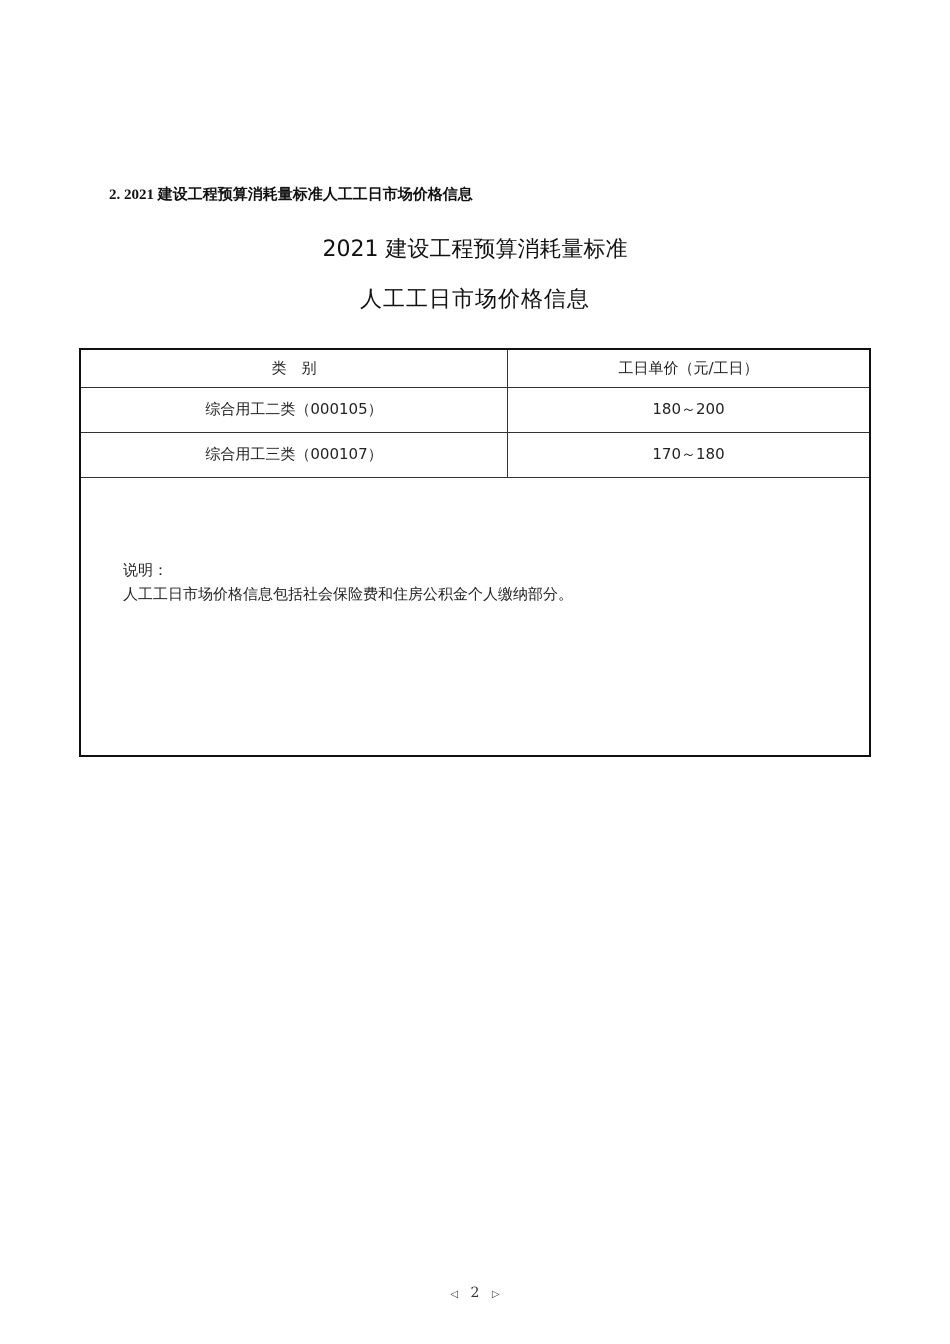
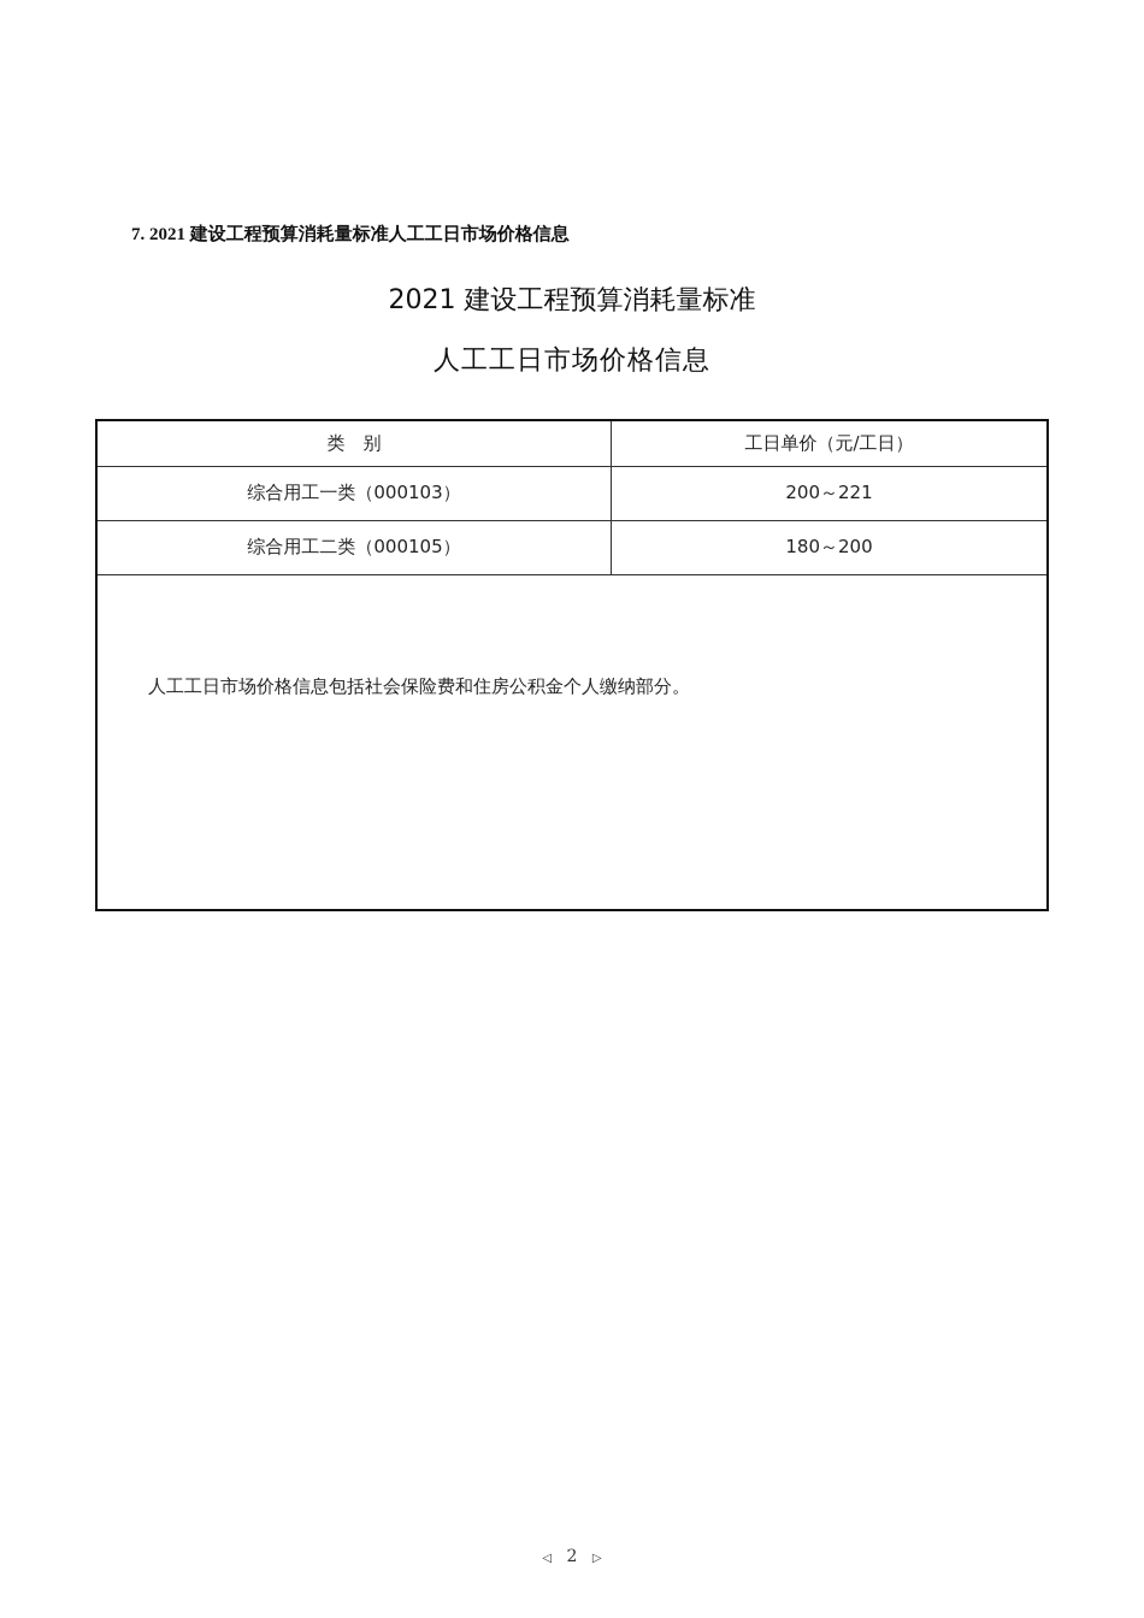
- 2. 2021 建设工程预算消耗量标准人工工日市场价格信息
+ 7. 2021 建设工程预算消耗量标准人工工日市场价格信息
  2021 建设工程预算消耗量标准
  人工工日市场价格信息
  类 别	工日单价（元/工日）
+ 综合用工一类（000103）	200～221
  综合用工二类（000105）	180～200
- 综合用工三类（000107）	170～180
- 说明：
  人工工日市场价格信息包括社会保险费和住房公积金个人缴纳部分。
  ◁ 2 ▷
